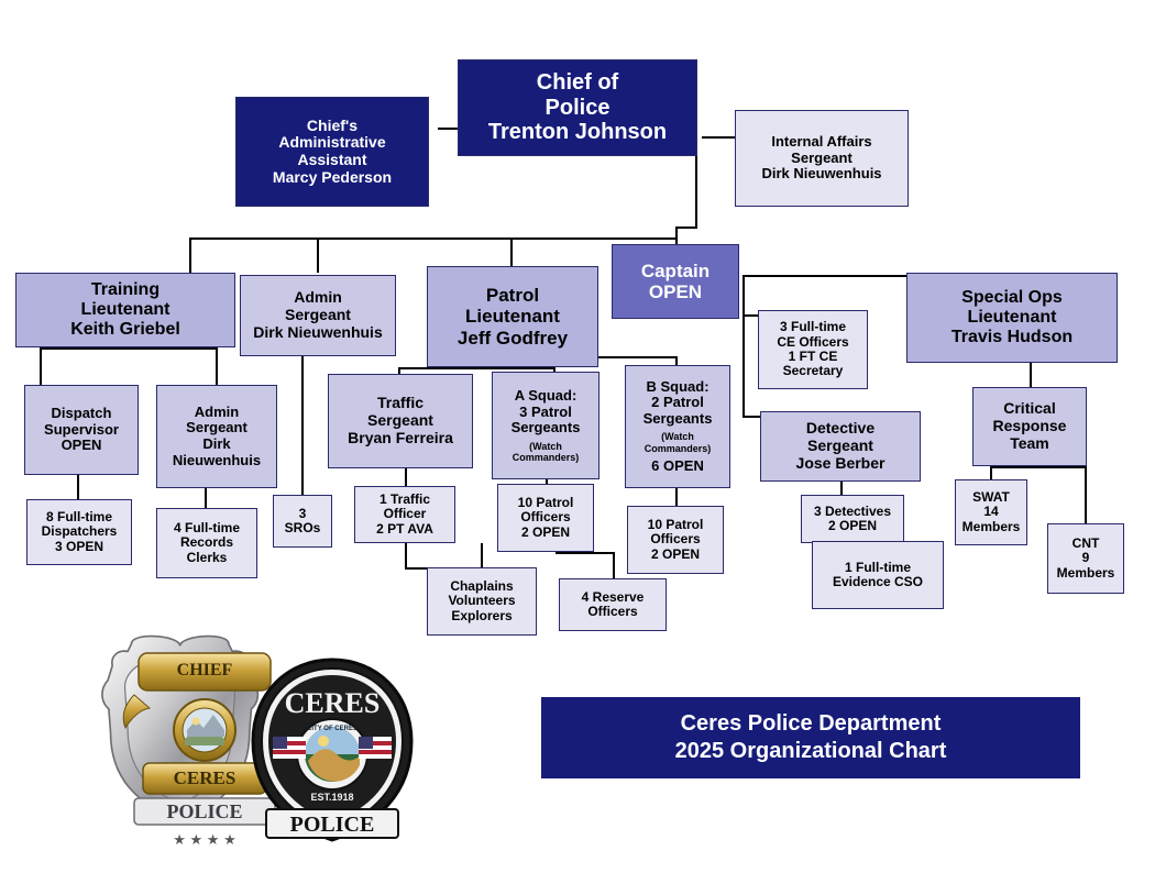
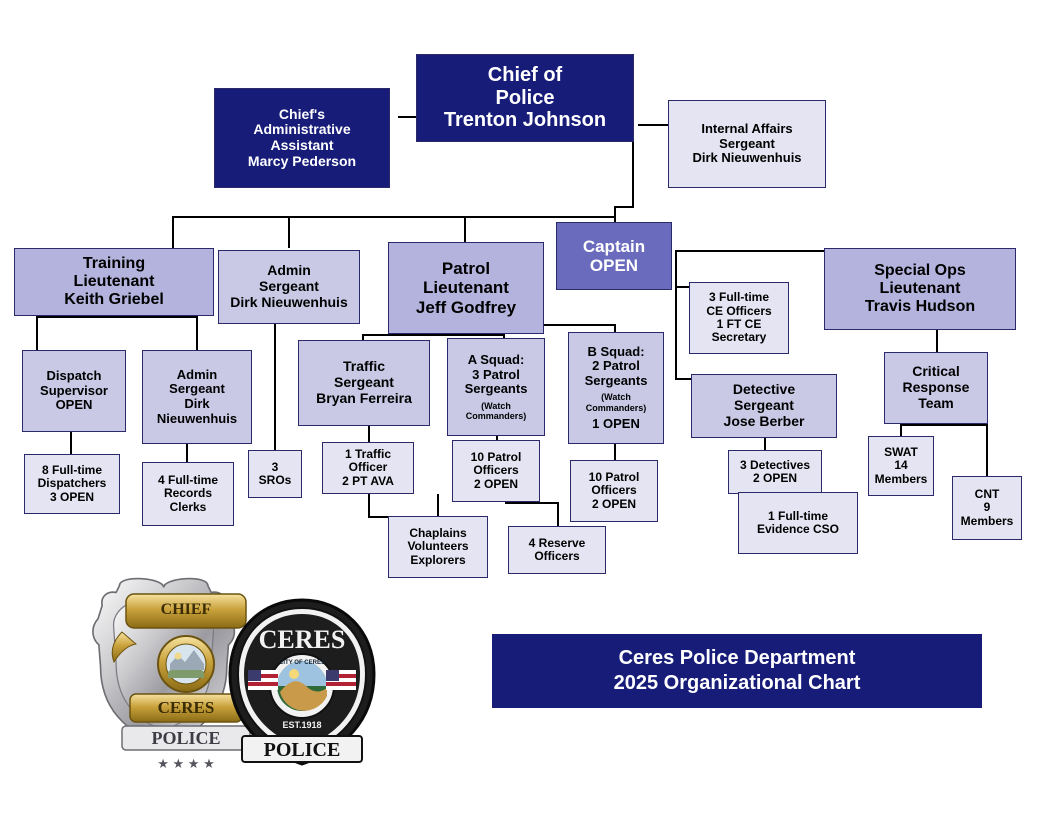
  Chief of
  Police
  Trenton Johnson
  Chief's
  Administrative
  Assistant
  Marcy Pederson
  Internal Affairs
  Sergeant
  Dirk Nieuwenhuis
  Captain
  OPEN
  Training
  Lieutenant
  Keith Griebel
  Admin
  Sergeant
  Dirk Nieuwenhuis
  Patrol
  Lieutenant
  Jeff Godfrey
  Special Ops
  Lieutenant
  Travis Hudson
  Dispatch
  Supervisor
  OPEN
  Admin
  Sergeant
  Dirk
  Nieuwenhuis
  Traffic
  Sergeant
  Bryan Ferreira
  A Squad:
  3 Patrol
  Sergeants
  (Watch
  Commanders)
  B Squad:
  2 Patrol
  Sergeants
  (Watch
  Commanders)
- 6 OPEN
+ 1 OPEN
  3 Full-time
  CE Officers
  1 FT CE
  Secretary
  Detective
  Sergeant
  Jose Berber
  Critical
  Response
  Team
  8 Full-time
  Dispatchers
  3 OPEN
  4 Full-time
  Records
  Clerks
  3
  SROs
  1 Traffic
  Officer
  2 PT AVA
  10 Patrol
  Officers
  2 OPEN
  10 Patrol
  Officers
  2 OPEN
  3 Detectives
  2 OPEN
  SWAT
  14
  Members
  CNT
  9
  Members
  Chaplains
  Volunteers
  Explorers
  4 Reserve
  Officers
  1 Full-time
  Evidence CSO
  Ceres Police Department
  2025 Organizational Chart
  CHIEF
  CERES
  POLICE
  ★ ★ ★ ★
  CERES
  EST.1918
  POLICE
